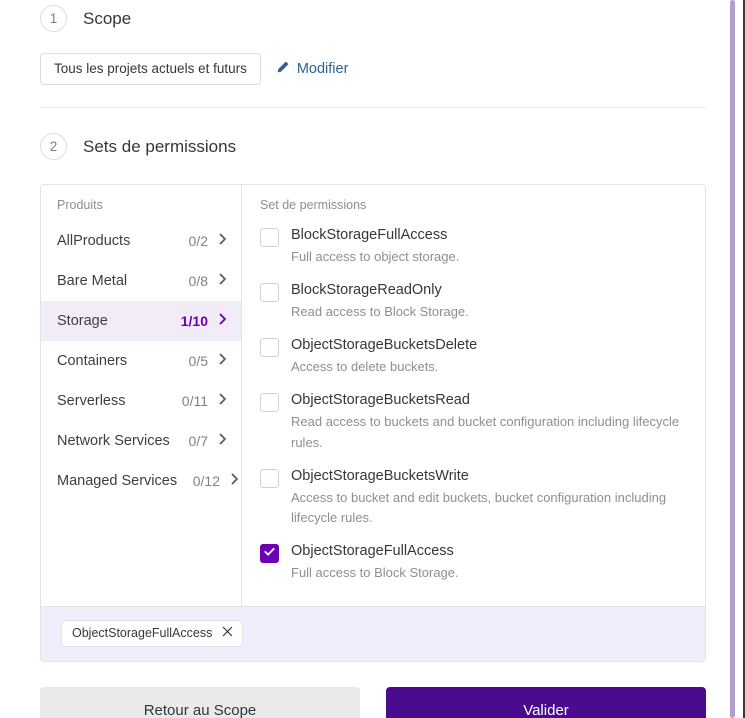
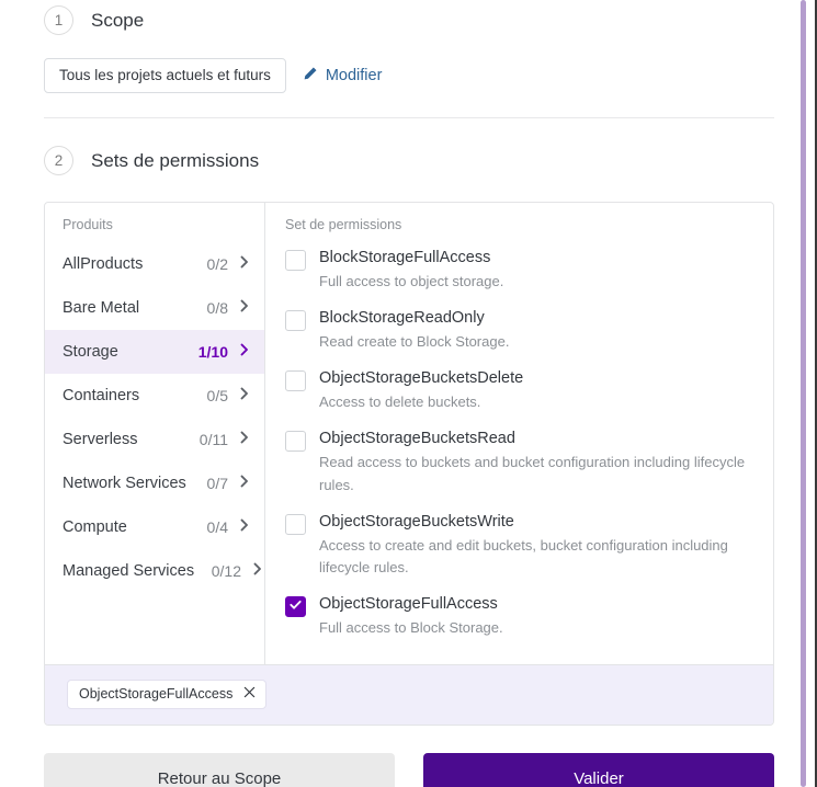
  1
  Scope
  Tous les projets actuels et futurs
  Modifier
  2
  Sets de permissions
  Produits
  AllProducts
  0/2
  Bare Metal
  0/8
  Storage
  1/10
  Containers
  0/5
  Serverless
  0/11
  Network Services
  0/7
+ Compute
+ 0/4
  Managed Services
  0/12
  Set de permissions
  BlockStorageFullAccess
  Full access to object storage.
  BlockStorageReadOnly
- Read access to Block Storage.
+ Read create to Block Storage.
  ObjectStorageBucketsDelete
  Access to delete buckets.
  ObjectStorageBucketsRead
  Read access to buckets and bucket configuration including lifecycle rules.
  ObjectStorageBucketsWrite
- Access to bucket and edit buckets, bucket configuration including lifecycle rules.
+ Access to create and edit buckets, bucket configuration including lifecycle rules.
  ObjectStorageFullAccess
  Full access to Block Storage.
  ObjectStorageFullAccess
  Retour au Scope
  Valider
